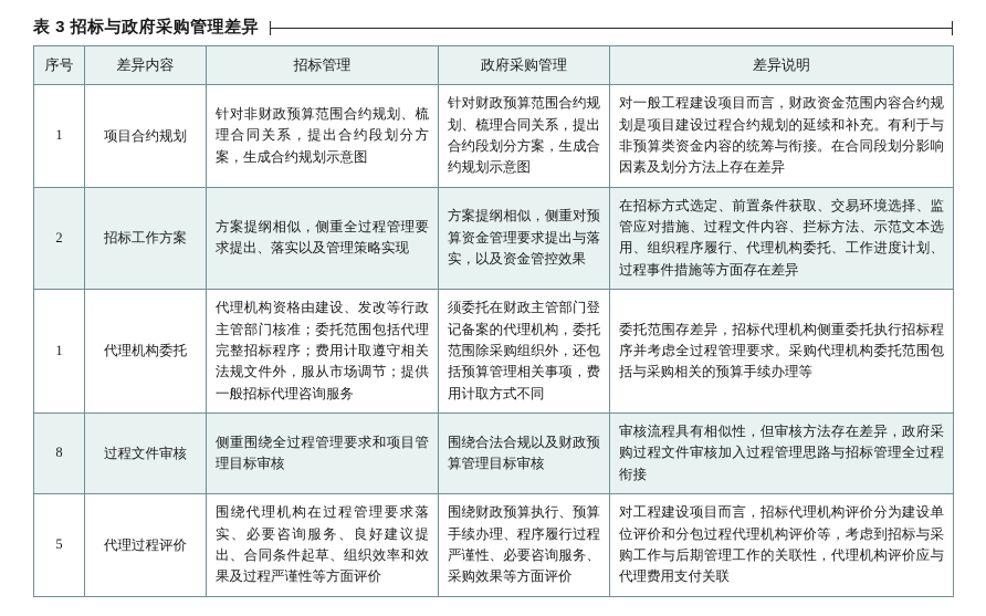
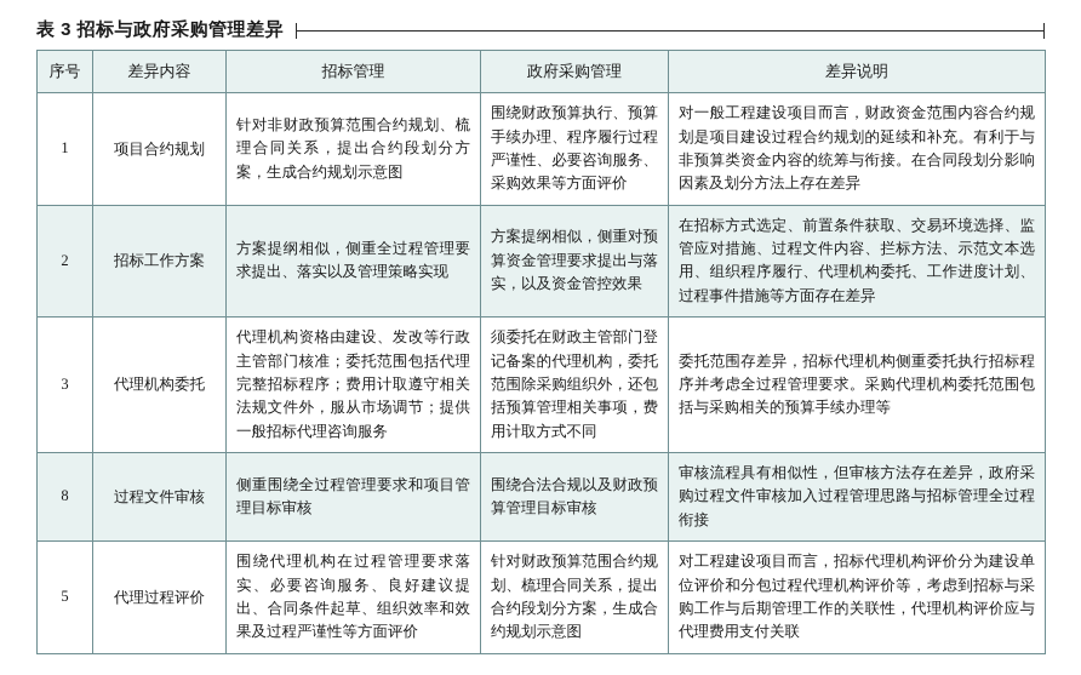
  表 3 招标与政府采购管理差异
  序号	差异内容	招标管理	政府采购管理	差异说明
- 1	项目合约规划	针对非财政预算范围合约规划、梳理合同关系，提出合约段划分方案，生成合约规划示意图	针对财政预算范围合约规划、梳理合同关系，提出合约段划分方案，生成合约规划示意图	对一般工程建设项目而言，财政资金范围内容合约规划是项目建设过程合约规划的延续和补充。有利于与非预算类资金内容的统筹与衔接。在合同段划分影响因素及划分方法上存在差异
+ 1	项目合约规划	针对非财政预算范围合约规划、梳理合同关系，提出合约段划分方案，生成合约规划示意图	围绕财政预算执行、预算手续办理、程序履行过程严谨性、必要咨询服务、采购效果等方面评价	对一般工程建设项目而言，财政资金范围内容合约规划是项目建设过程合约规划的延续和补充。有利于与非预算类资金内容的统筹与衔接。在合同段划分影响因素及划分方法上存在差异
  2	招标工作方案	方案提纲相似，侧重全过程管理要求提出、落实以及管理策略实现	方案提纲相似，侧重对预算资金管理要求提出与落实，以及资金管控效果	在招标方式选定、前置条件获取、交易环境选择、监管应对措施、过程文件内容、拦标方法、示范文本选用、组织程序履行、代理机构委托、工作进度计划、过程事件措施等方面存在差异
- 1	代理机构委托	代理机构资格由建设、发改等行政主管部门核准；委托范围包括代理完整招标程序；费用计取遵守相关法规文件外，服从市场调节；提供一般招标代理咨询服务	须委托在财政主管部门登记备案的代理机构，委托范围除采购组织外，还包括预算管理相关事项，费用计取方式不同	委托范围存差异，招标代理机构侧重委托执行招标程序并考虑全过程管理要求。采购代理机构委托范围包括与采购相关的预算手续办理等
+ 3	代理机构委托	代理机构资格由建设、发改等行政主管部门核准；委托范围包括代理完整招标程序；费用计取遵守相关法规文件外，服从市场调节；提供一般招标代理咨询服务	须委托在财政主管部门登记备案的代理机构，委托范围除采购组织外，还包括预算管理相关事项，费用计取方式不同	委托范围存差异，招标代理机构侧重委托执行招标程序并考虑全过程管理要求。采购代理机构委托范围包括与采购相关的预算手续办理等
  8	过程文件审核	侧重围绕全过程管理要求和项目管理目标审核	围绕合法合规以及财政预算管理目标审核	审核流程具有相似性，但审核方法存在差异，政府采购过程文件审核加入过程管理思路与招标管理全过程衔接
- 5	代理过程评价	围绕代理机构在过程管理要求落实、必要咨询服务、良好建议提出、合同条件起草、组织效率和效果及过程严谨性等方面评价	围绕财政预算执行、预算手续办理、程序履行过程严谨性、必要咨询服务、采购效果等方面评价	对工程建设项目而言，招标代理机构评价分为建设单位评价和分包过程代理机构评价等，考虑到招标与采购工作与后期管理工作的关联性，代理机构评价应与代理费用支付关联
+ 5	代理过程评价	围绕代理机构在过程管理要求落实、必要咨询服务、良好建议提出、合同条件起草、组织效率和效果及过程严谨性等方面评价	针对财政预算范围合约规划、梳理合同关系，提出合约段划分方案，生成合约规划示意图	对工程建设项目而言，招标代理机构评价分为建设单位评价和分包过程代理机构评价等，考虑到招标与采购工作与后期管理工作的关联性，代理机构评价应与代理费用支付关联
